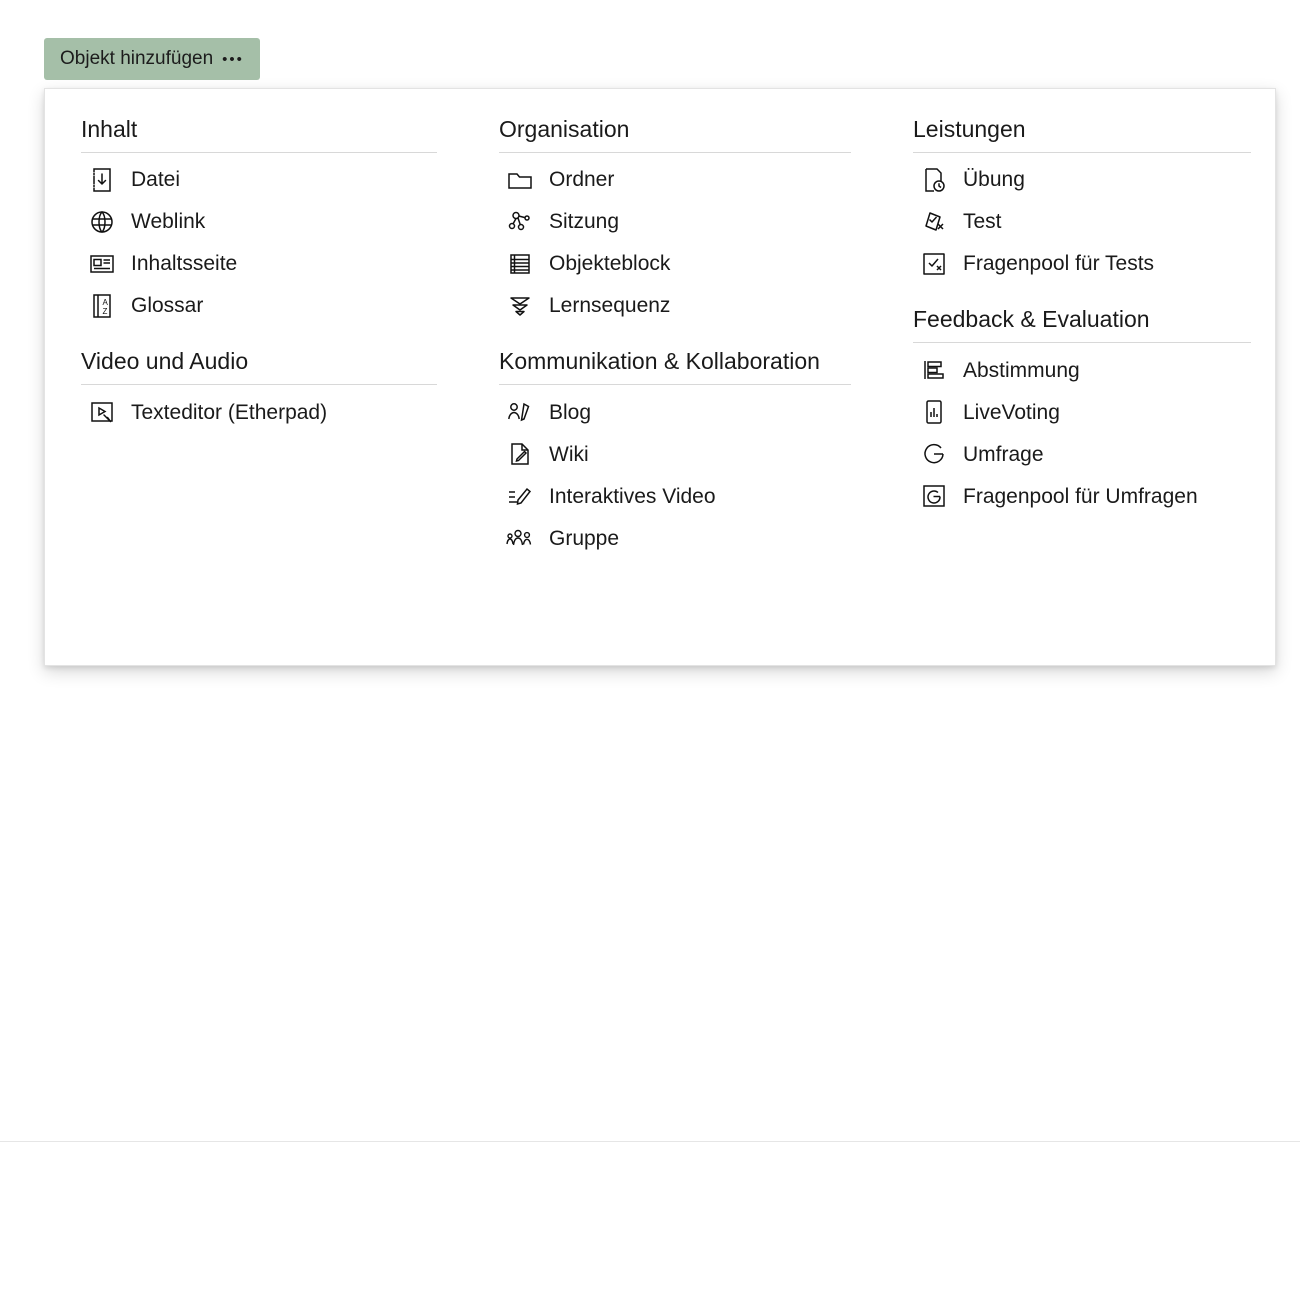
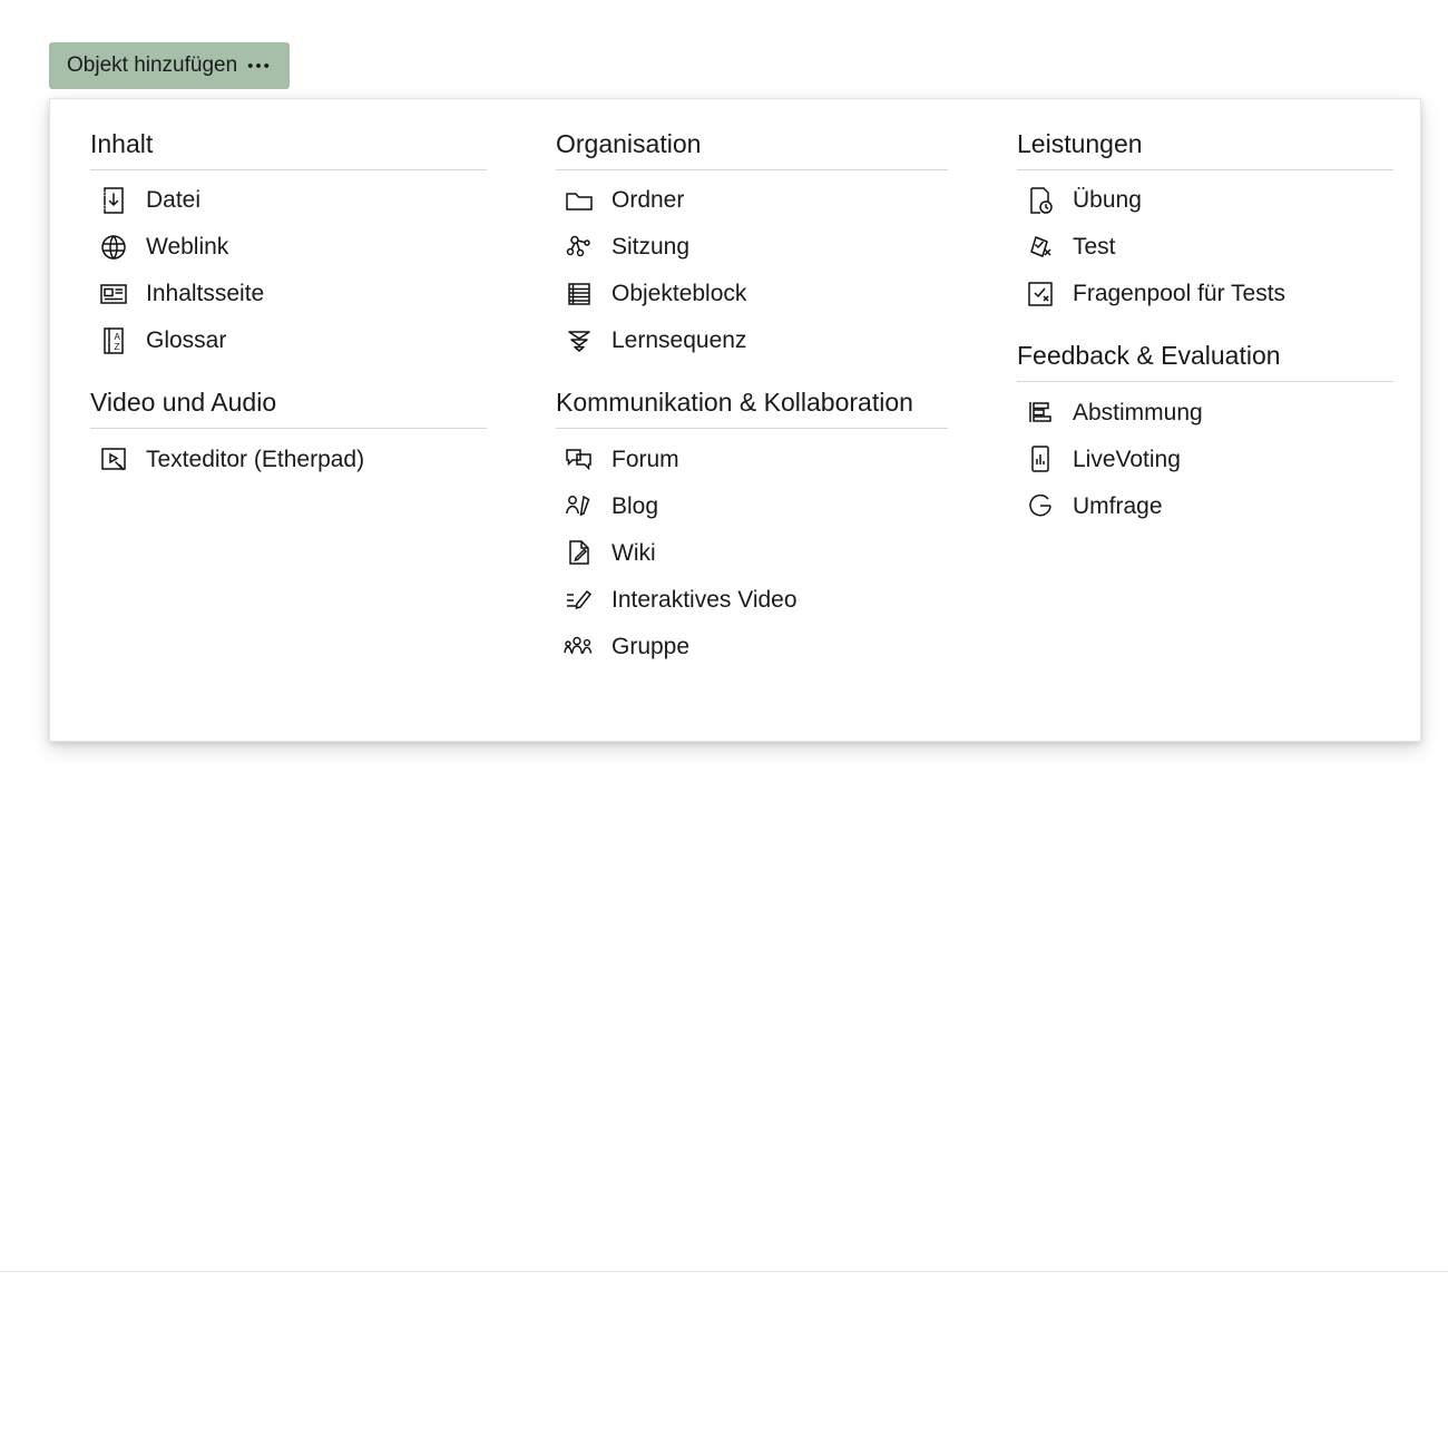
  Objekt hinzufügen
  •••
  Inhalt
  Datei
  Weblink
  Inhaltsseite
  A
  Z
  Glossar
  Video und Audio
  Texteditor (Etherpad)
  Organisation
  Ordner
  Sitzung
  Objekteblock
  Lernsequenz
  Kommunikation & Kollaboration
+ Forum
  Blog
  Wiki
  Interaktives Video
  Gruppe
  Leistungen
  Übung
  Test
  Fragenpool für Tests
  Feedback & Evaluation
  Abstimmung
  LiveVoting
  Umfrage
- Fragenpool für Umfragen
